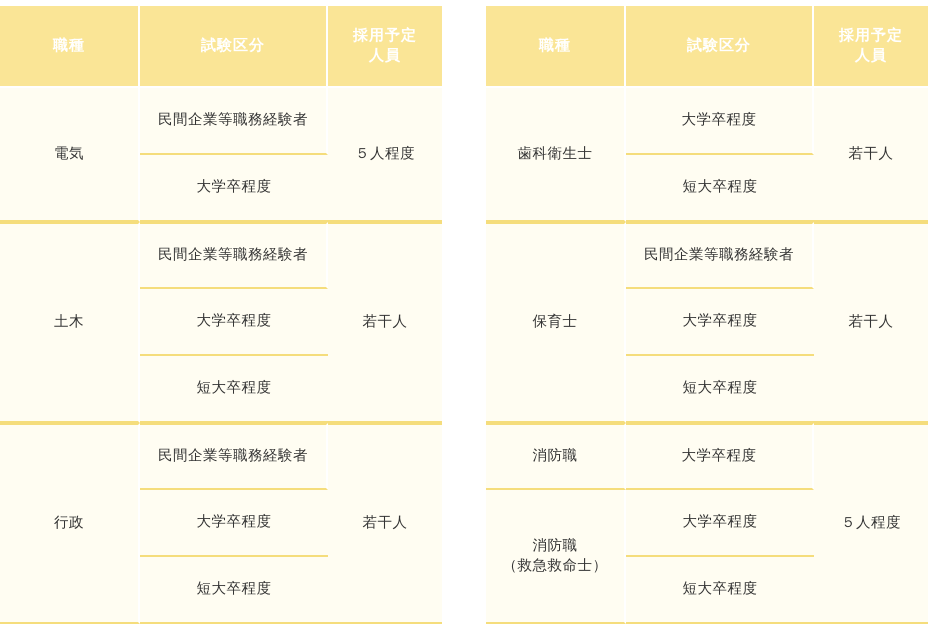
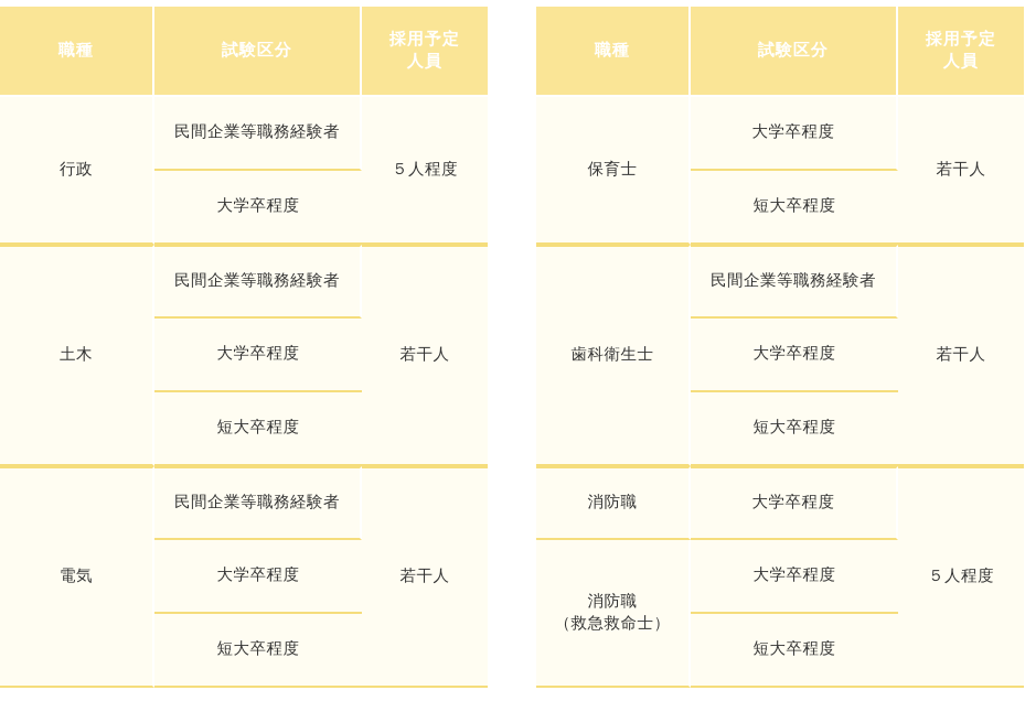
  職種	試験区分	採用予定 人員
- 電気	民間企業等職務経験者	５人程度
+ 行政	民間企業等職務経験者	５人程度
  大学卒程度
  土木	民間企業等職務経験者	若干人
  大学卒程度
  短大卒程度
- 行政	民間企業等職務経験者	若干人
+ 電気	民間企業等職務経験者	若干人
  大学卒程度
  短大卒程度
  職種	試験区分	採用予定 人員
- 歯科衛生士	大学卒程度	若干人
+ 保育士	大学卒程度	若干人
  短大卒程度
- 保育士	民間企業等職務経験者	若干人
+ 歯科衛生士	民間企業等職務経験者	若干人
  大学卒程度
  短大卒程度
  消防職	大学卒程度	５人程度
  消防職 （救急救命士）	大学卒程度
  短大卒程度
